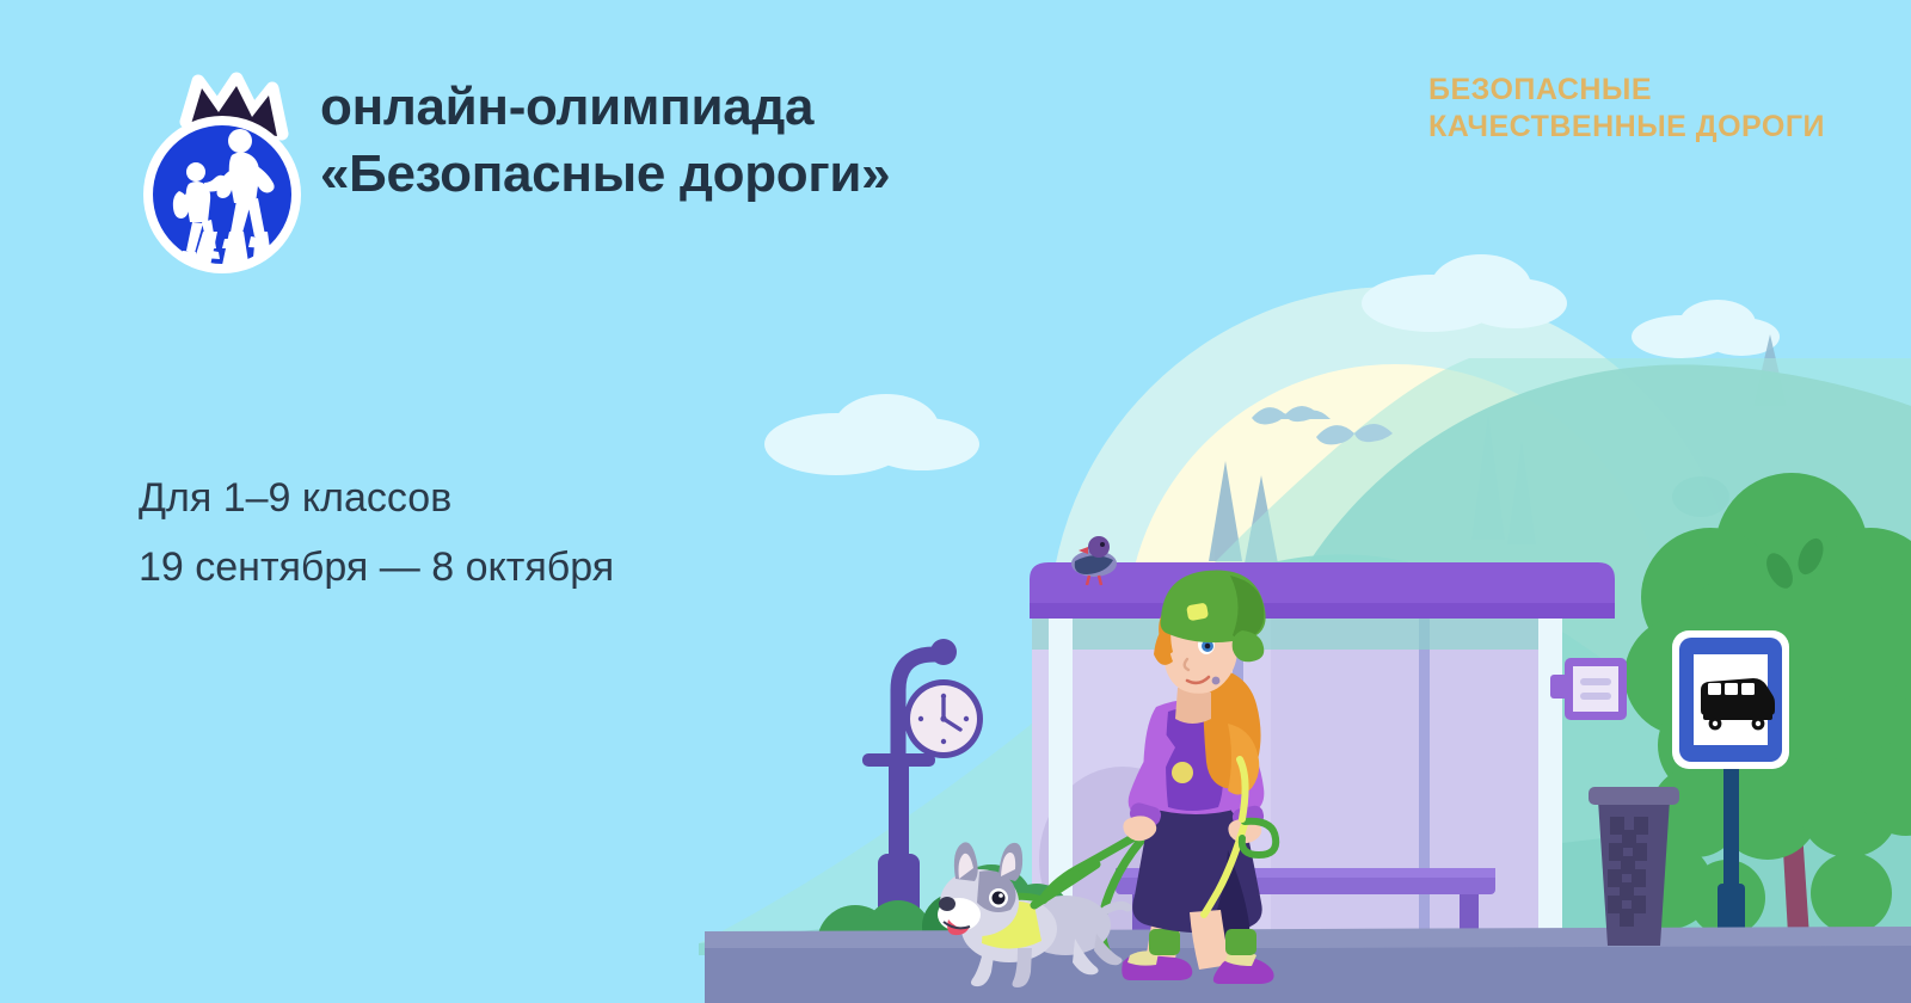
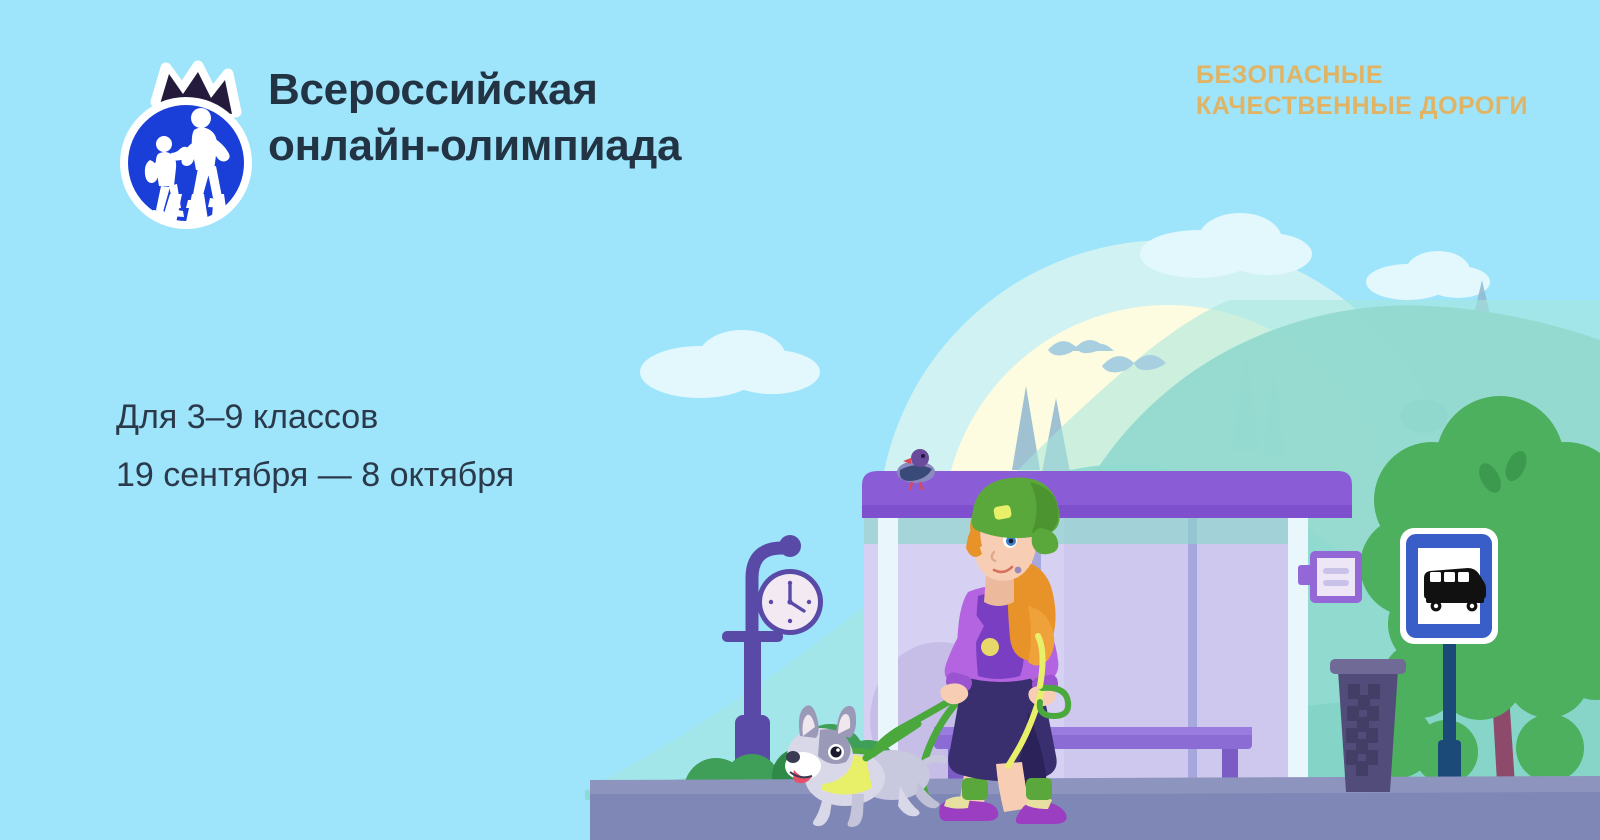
+ Всероссийская
  онлайн-олимпиада
- «Безопасные дороги»
- Для 1–9 классов
+ Для 3–9 классов
  19 сентября — 8 октября
  БЕЗОПАСНЫЕ
  КАЧЕСТВЕННЫЕ ДОРОГИ
